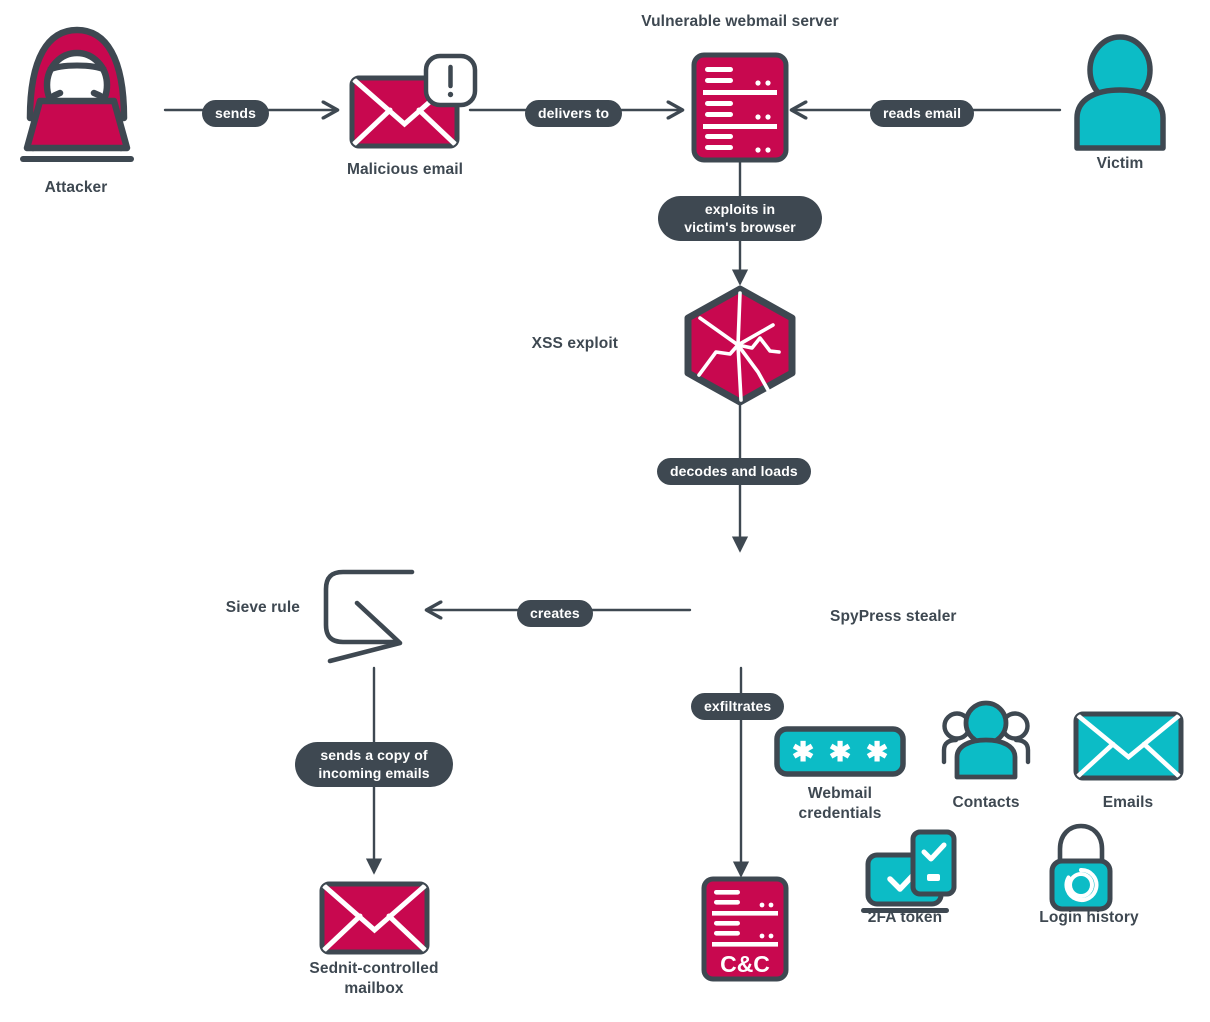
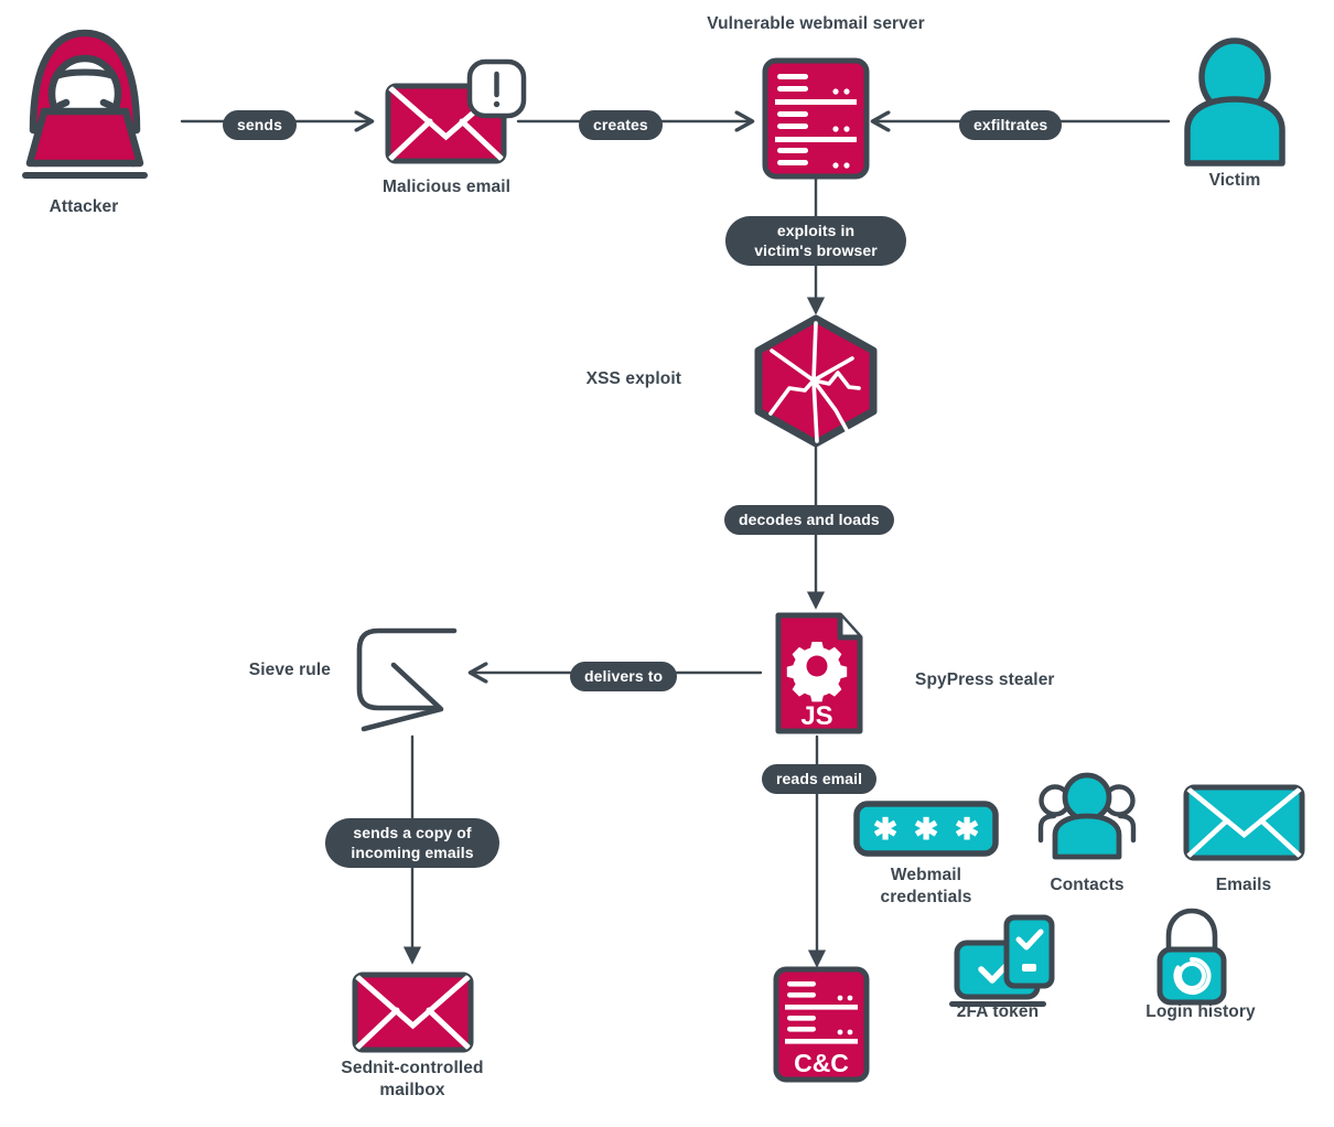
+ JS
  C&C
  ✱
  ✱
  ✱
  Attacker
  Malicious email
  Vulnerable webmail server
  Victim
  XSS exploit
  SpyPress stealer
  Sieve rule
  Sednit-controlled
  mailbox
  Webmail
  credentials
  Contacts
  Emails
  2FA token
  Login history
  sends
- delivers to
+ creates
- reads email
+ exfiltrates
  exploits in
  victim's browser
  decodes and loads
- creates
+ delivers to
- exfiltrates
+ reads email
  sends a copy of
  incoming emails
